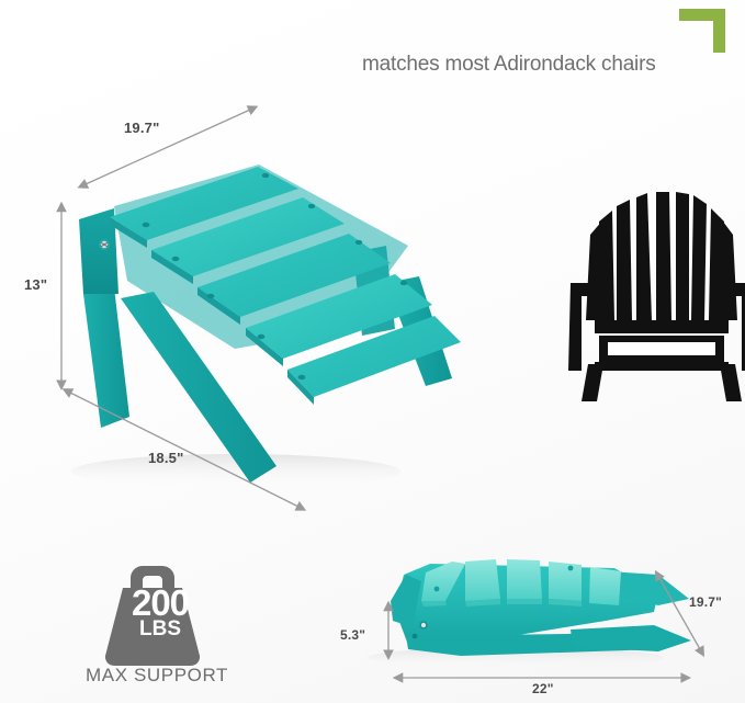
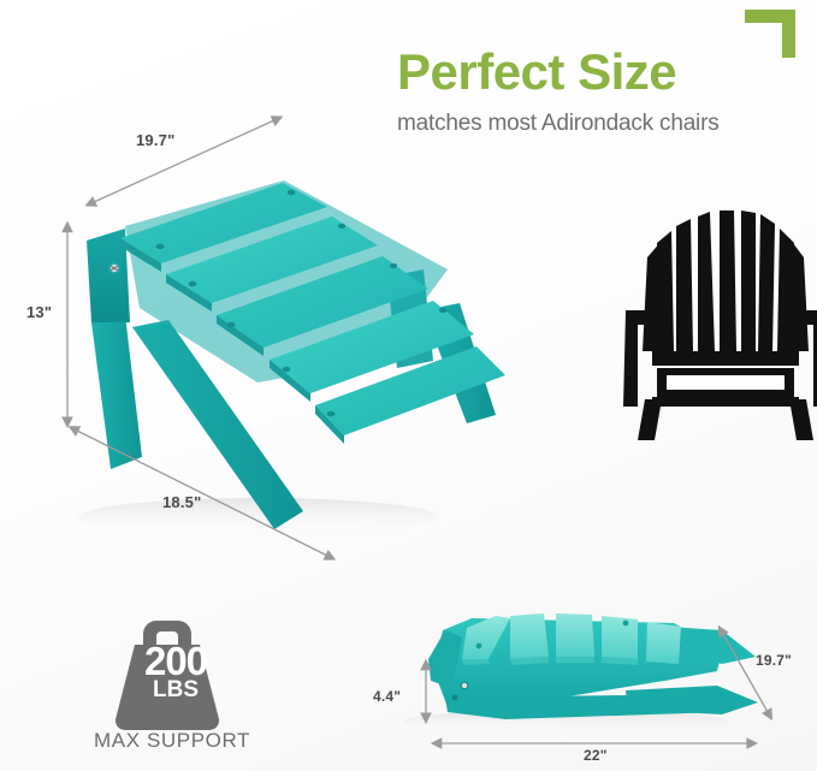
+ Perfect Size
  matches most Adirondack chairs
  19.7"
  13"
  18.5"
- 5.3"
+ 4.4"
  19.7"
  22"
  200
  LBS
  MAX SUPPORT
